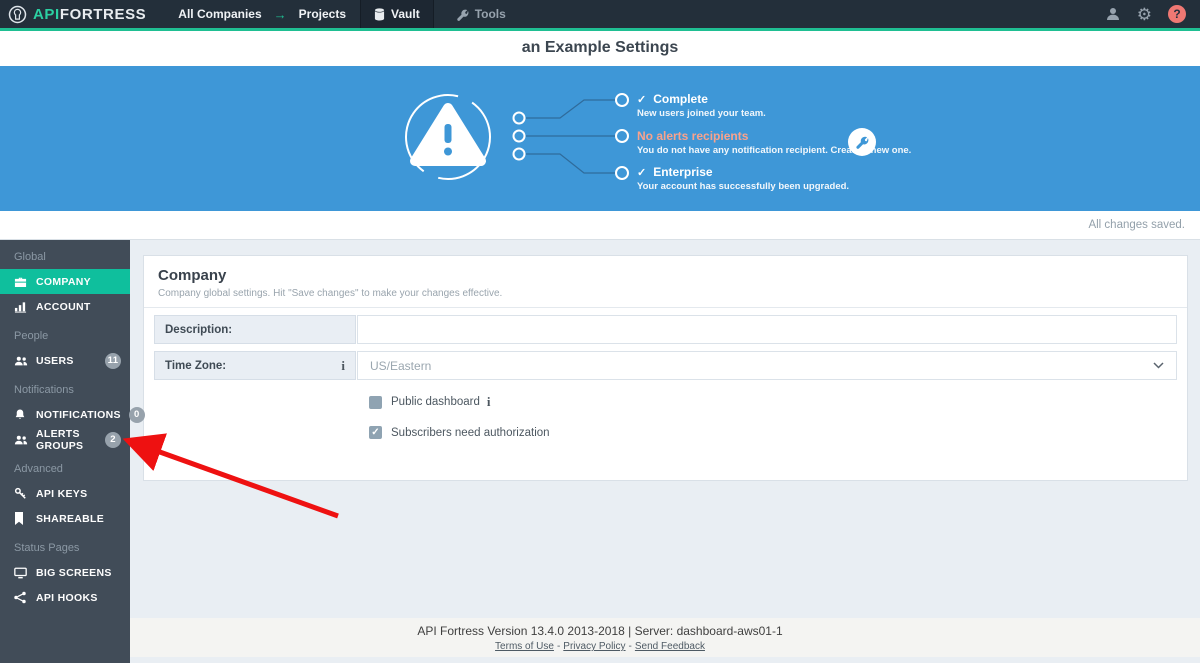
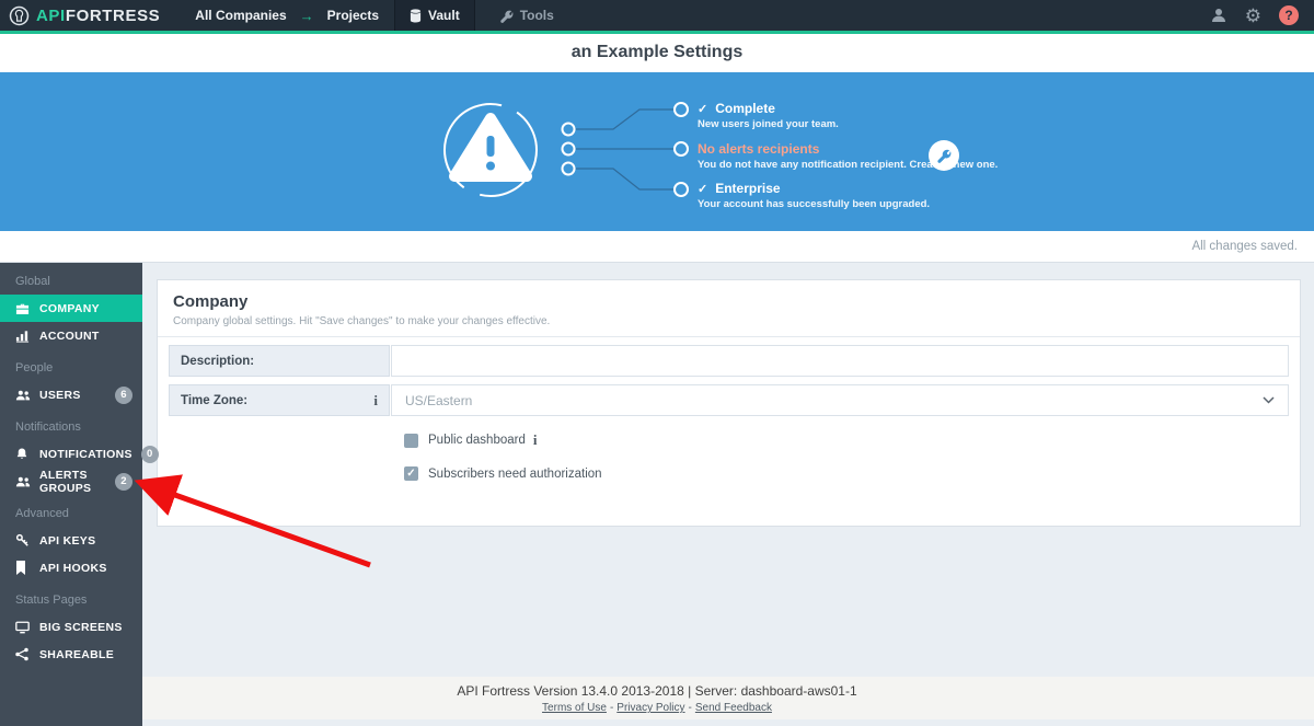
  APIFORTRESS
  All Companies
  →
  Projects
  Vault
  Tools
  ⚙
  ?
  an Example Settings
  ✓
  Complete
  New users joined your team.
  No alerts recipients
  You do not have any notification recipient. Crea new one.
  ✓
  Enterprise
  Your account has successfully been upgraded.
  All changes saved.
  Global
  COMPANY
  ACCOUNT
  People
  USERS
- 11
+ 6
  Notifications
  NOTIFICATIONS
  0
  ALERTS GROUPS
  2
  Advanced
  API KEYS
- SHAREABLE
+ API HOOKS
  Status Pages
  BIG SCREENS
- API HOOKS
+ SHAREABLE
  Company
  Company global settings. Hit "Save changes" to make your changes effective.
  Description:
  Time Zone:
  i
  US/Eastern
  Public dashboard
  i
  ✓
  Subscribers need authorization
  API Fortress Version 13.4.0 2013-2018 | Server: dashboard-aws01-1
  Terms of Use - Privacy Policy - Send Feedback
